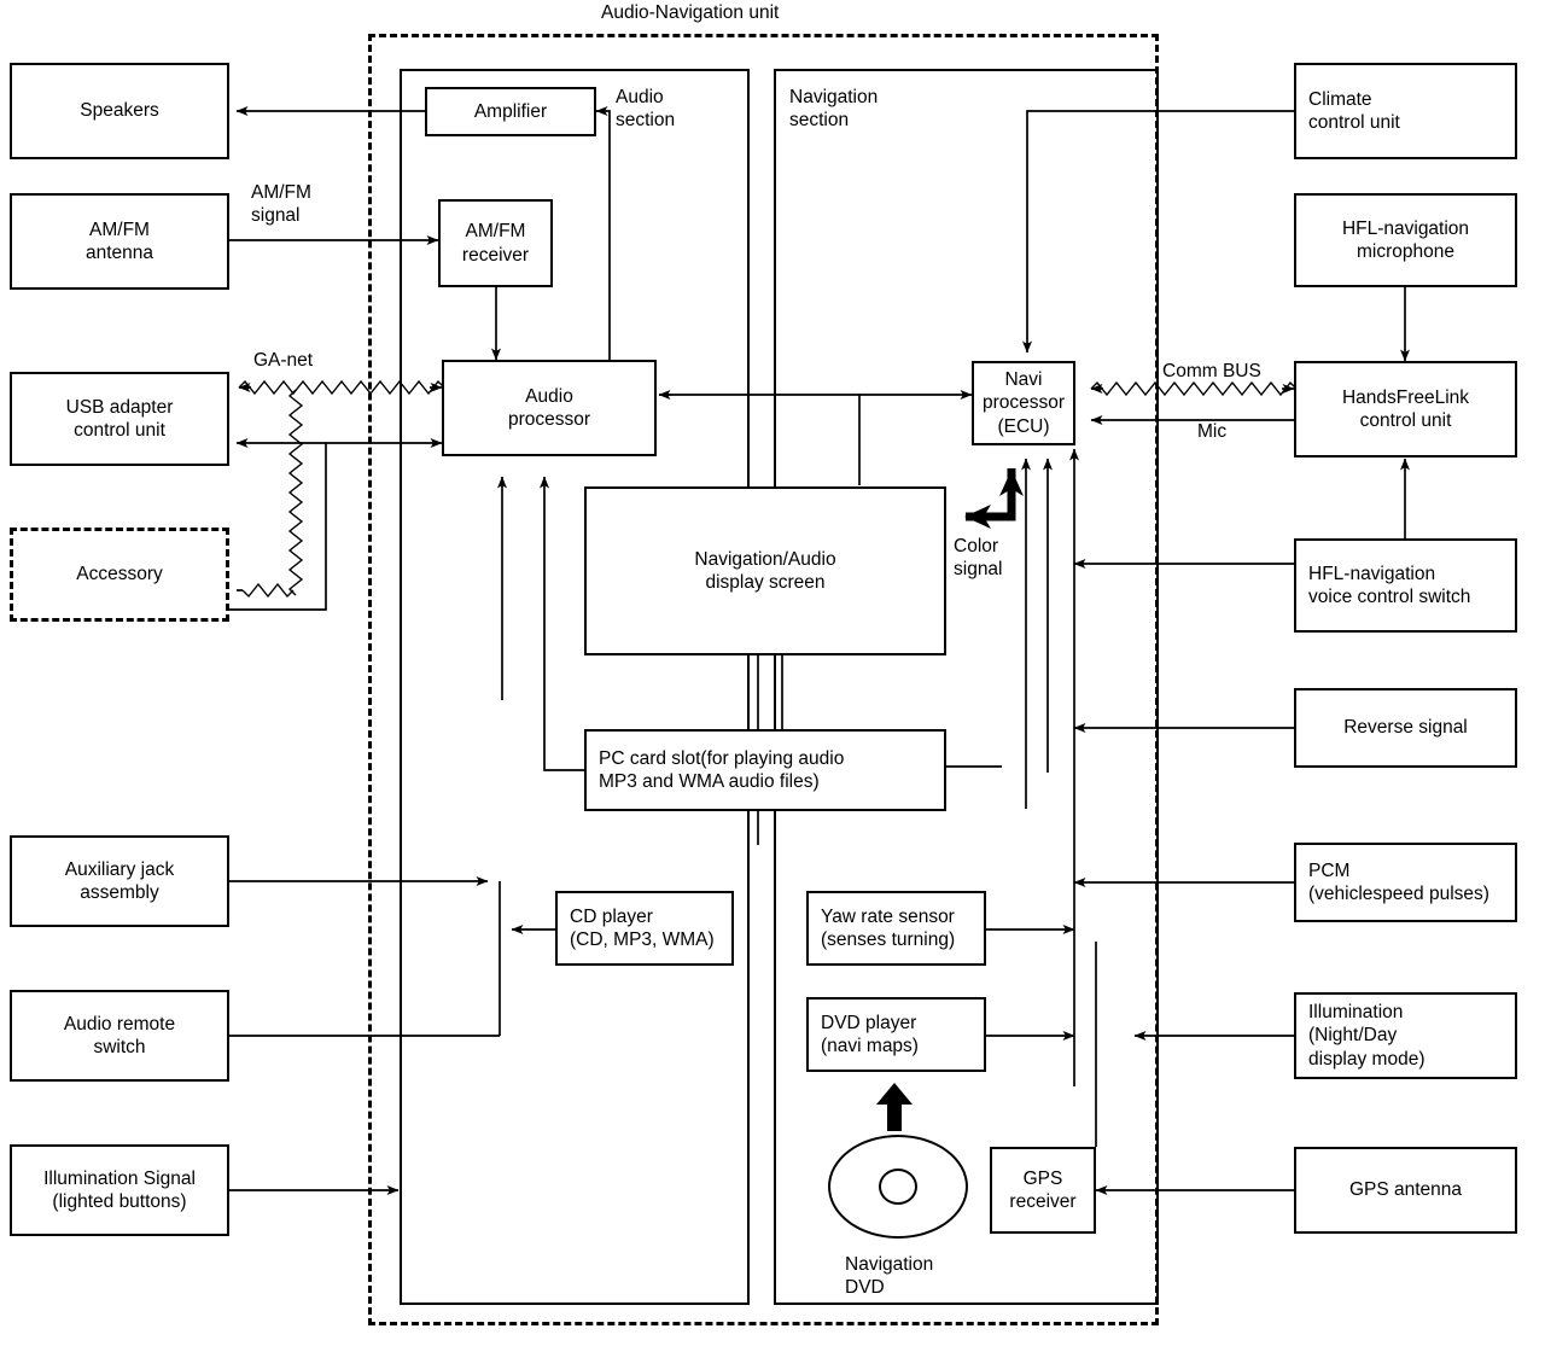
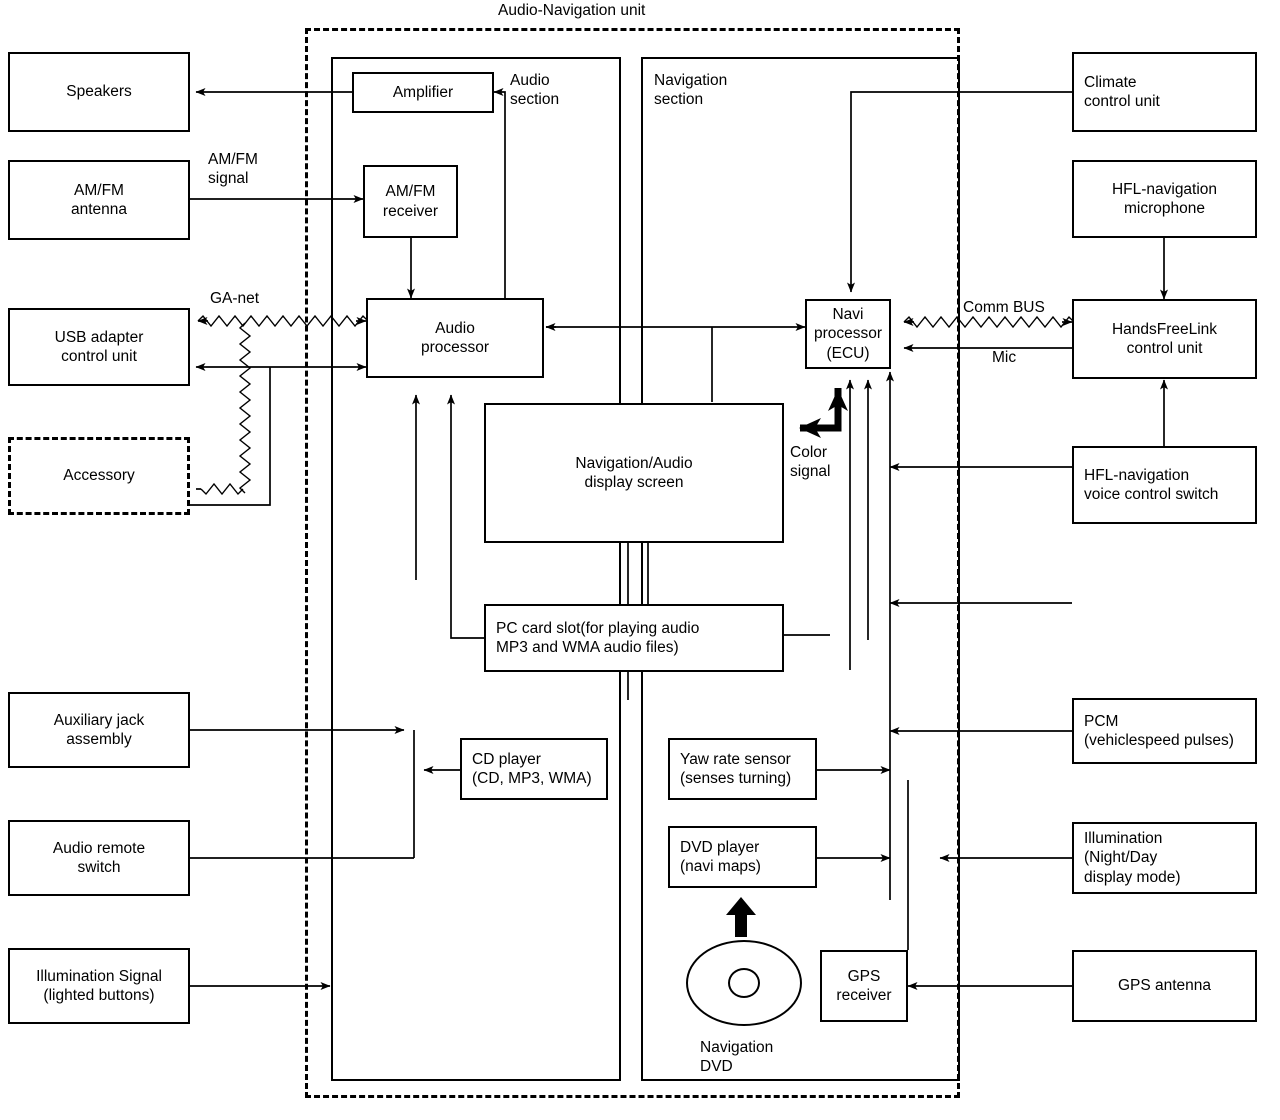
  Audio-Navigation unit
  Audio
  section
  Navigation
  section
  Speakers
  AM/FM
  antenna
  USB adapter
  control unit
  Accessory
  Auxiliary jack
  assembly
  Audio remote
  switch
  Illumination Signal
  (lighted buttons)
  Amplifier
  AM/FM
  receiver
  Audio
  processor
  CD player
  (CD, MP3, WMA)
  Navigation/Audio
  display screen
  PC card slot(for playing audio
  MP3 and WMA audio files)
  Navi
  processor
  (ECU)
  Yaw rate sensor
  (senses turning)
  DVD player
  (navi maps)
  GPS
  receiver
  Navigation
  DVD
  Climate
  control unit
  HFL-navigation
  microphone
  HandsFreeLink
  control unit
  HFL-navigation
  voice control switch
- Reverse signal
  PCM
  (vehiclespeed pulses)
  Illumination
  (Night/Day
  display mode)
  GPS antenna
  AM/FM
  signal
  GA-net
  Comm BUS
  Mic
  Color
  signal
